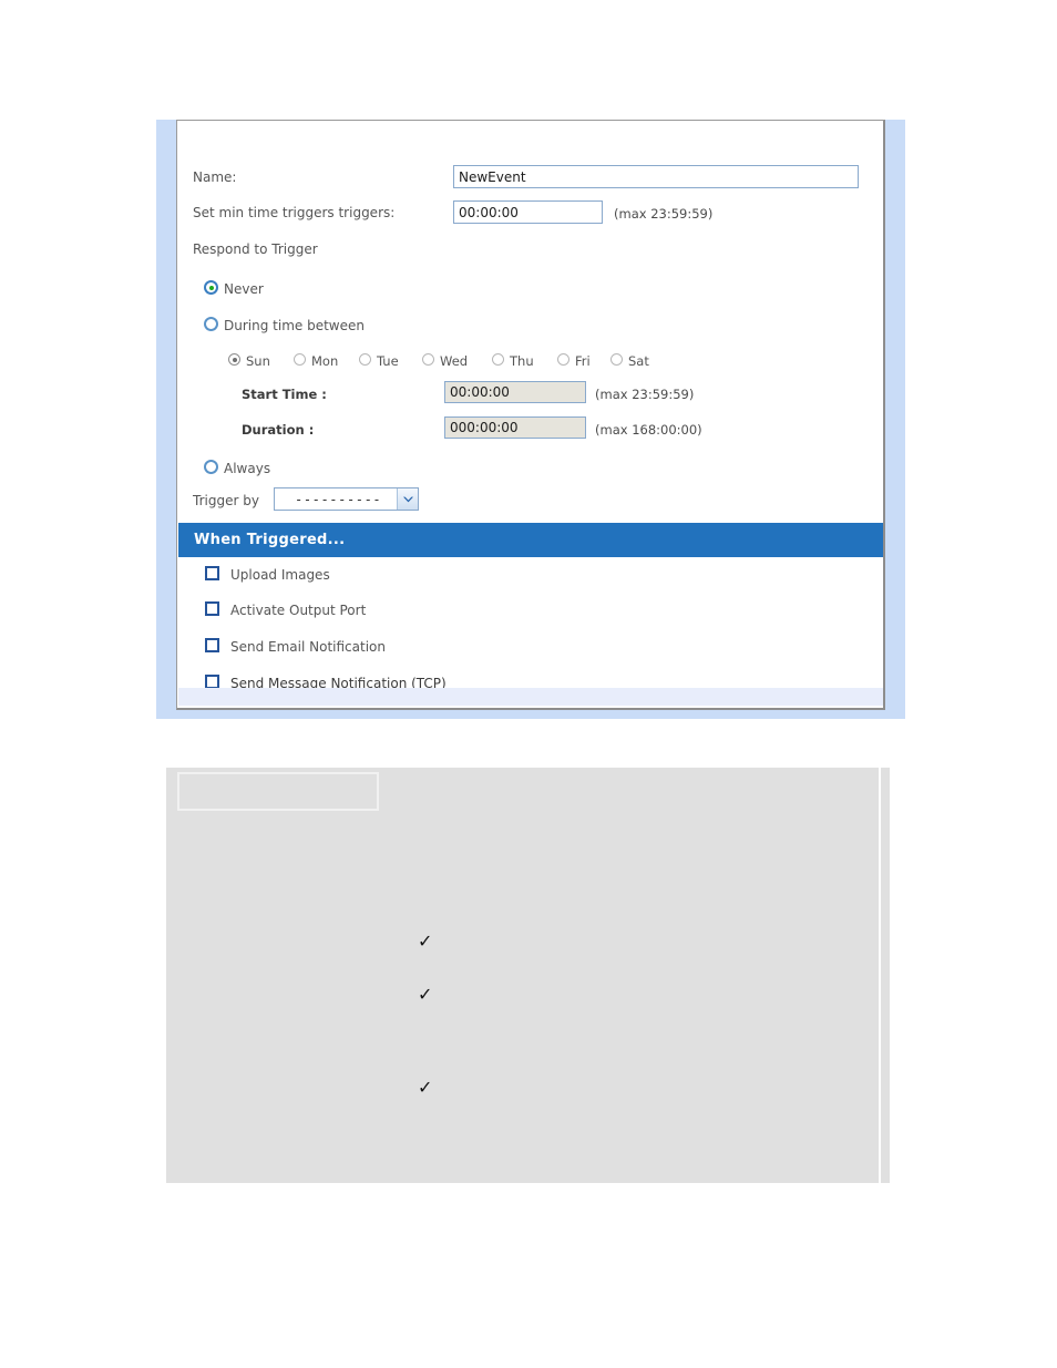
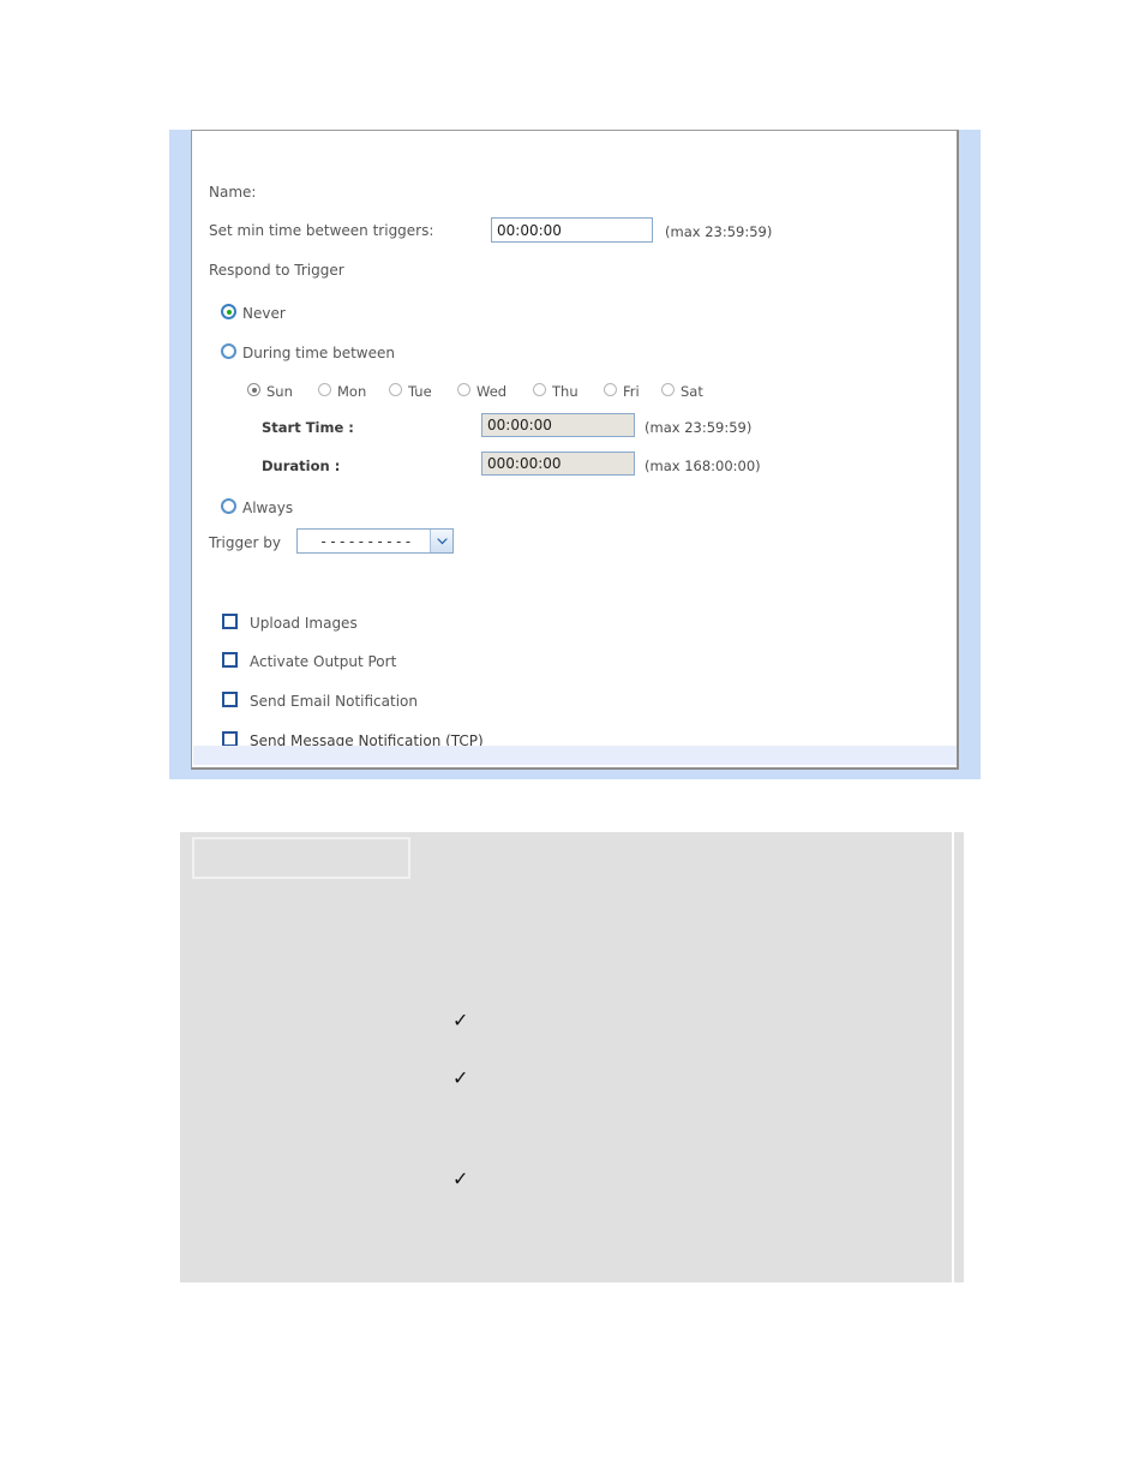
  Name:
- NewEvent
- Set min time triggers triggers:
+ Set min time between triggers:
  00:00:00
  (max 23:59:59)
  Respond to Trigger
  Never
  During time between
  Sun
  Mon
  Tue
  Wed
  Thu
  Fri
  Sat
  Start Time :
  00:00:00
  (max 23:59:59)
  Duration :
  000:00:00
  (max 168:00:00)
  Always
  Trigger by
  ----------
- When Triggered...
  Upload Images
  Activate Output Port
  Send Email Notification
  Send Message Notification (TCP)
  ✓
  ✓
  ✓
